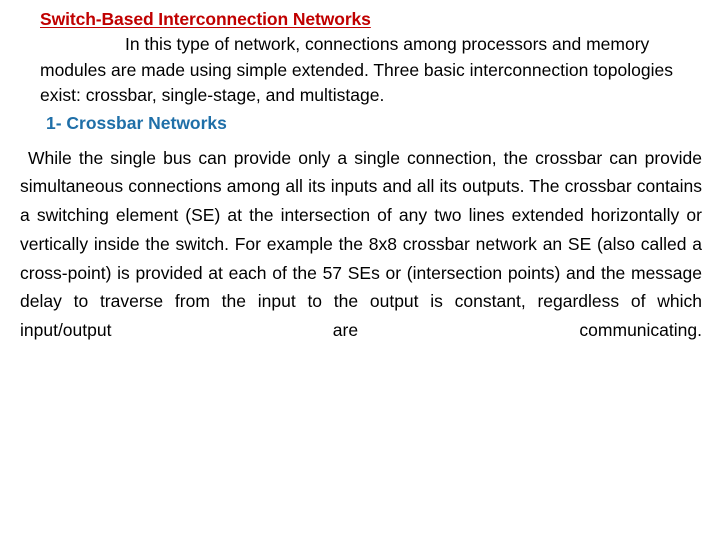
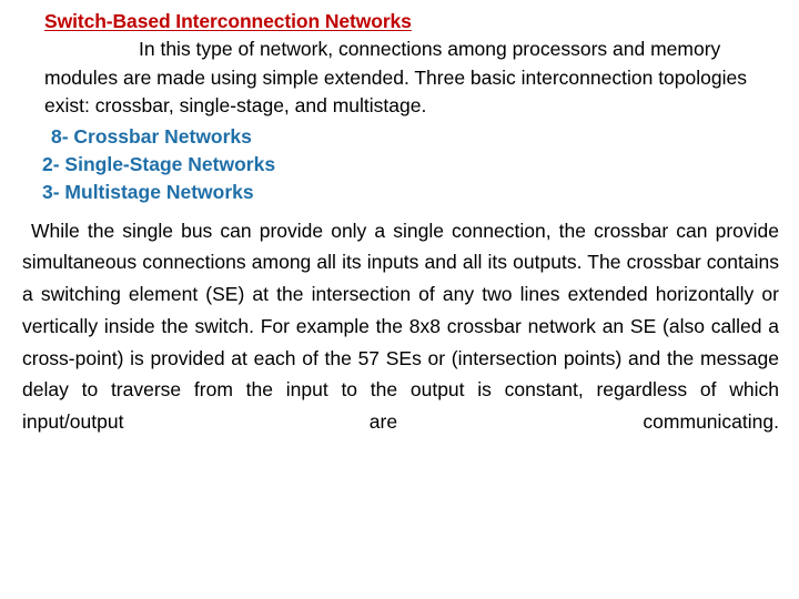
  Switch-Based Interconnection Networks
  In this type of network, connections among processors and memory modules are made using simple extended. Three basic interconnection topologies exist: crossbar, single-stage, and multistage.
- 1- Crossbar Networks
+ 8- Crossbar Networks
+ 2- Single-Stage Networks
+ 3- Multistage Networks
  While the single bus can provide only a single connection, the crossbar can provide simultaneous connections among all its inputs and all its outputs. The crossbar contains a switching element (SE) at the intersection of any two lines extended horizontally or vertically inside the switch. For example the 8x8 crossbar network an SE (also called a cross-point) is provided at each of the 57 SEs or (intersection points) and the message delay to traverse from the input to the output is constant, regardless of which input/output are communicating.
